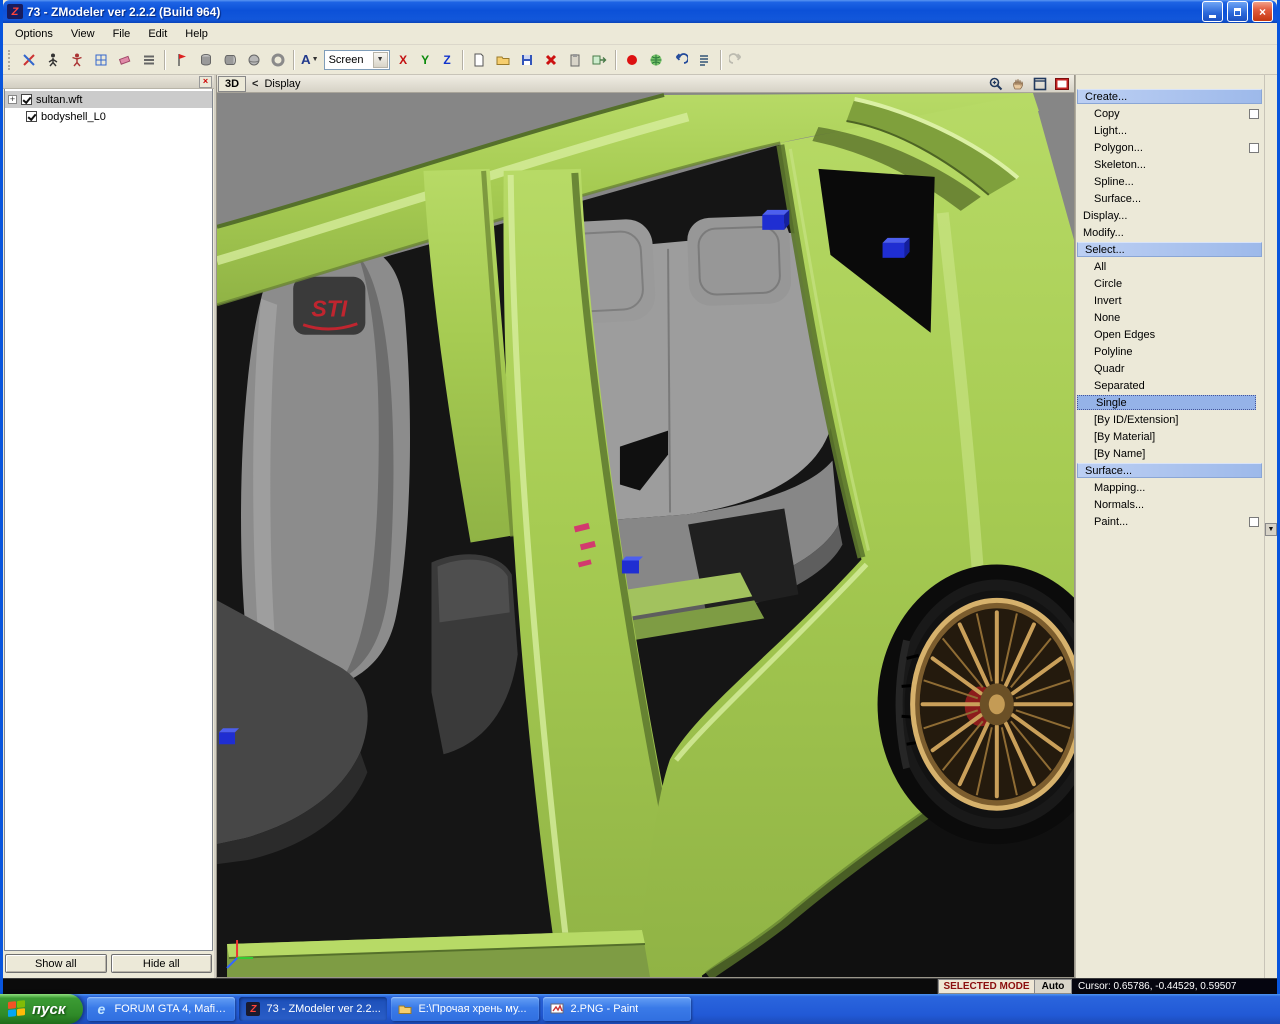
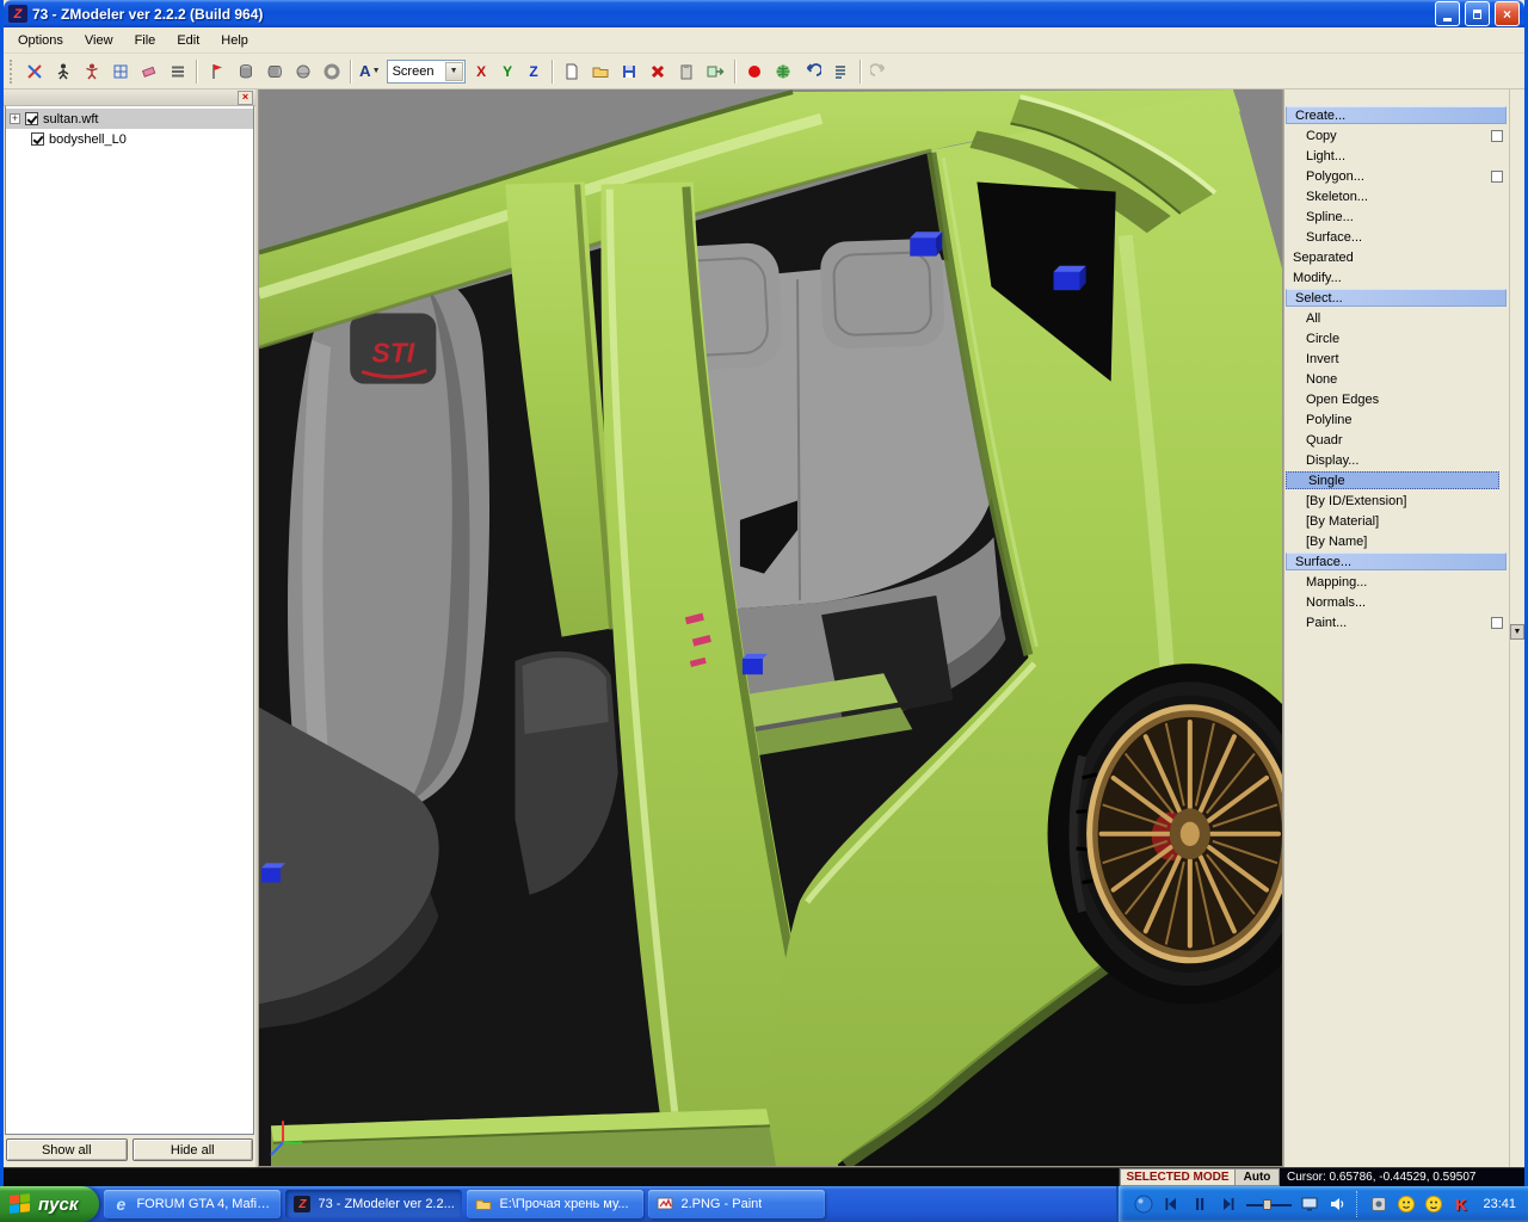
  Z
  73 - ZModeler ver 2.2.2 (Build 964)
  ×
  Options
  View
  File
  Edit
  Help
  A
  Screen
  X
  Y
  Z
  ×
  +
  sultan.wft
  bodyshell_L0
  Show all
  Hide all
- 3D
- <
- Display
  STI
  Create...
  Copy
  Light...
  Polygon...
  Skeleton...
  Spline...
  Surface...
- Display...
+ Separated
  Modify...
  Select...
  All
  Circle
  Invert
  None
  Open Edges
  Polyline
  Quadr
- Separated
+ Display...
  Single
  [By ID/Extension]
  [By Material]
  [By Name]
  Surface...
  Mapping...
  Normals...
  Paint...
  SELECTED MODE
  Auto
  Cursor: 0.65786, -0.44529, 0.59507
  пуск
  e
  FORUM GTA 4, Mafia ..
  Z
  73 - ZModeler ver 2.2...
  E:\Прочая хрень му...
  2.PNG - Paint
+ K
+ 23:41
